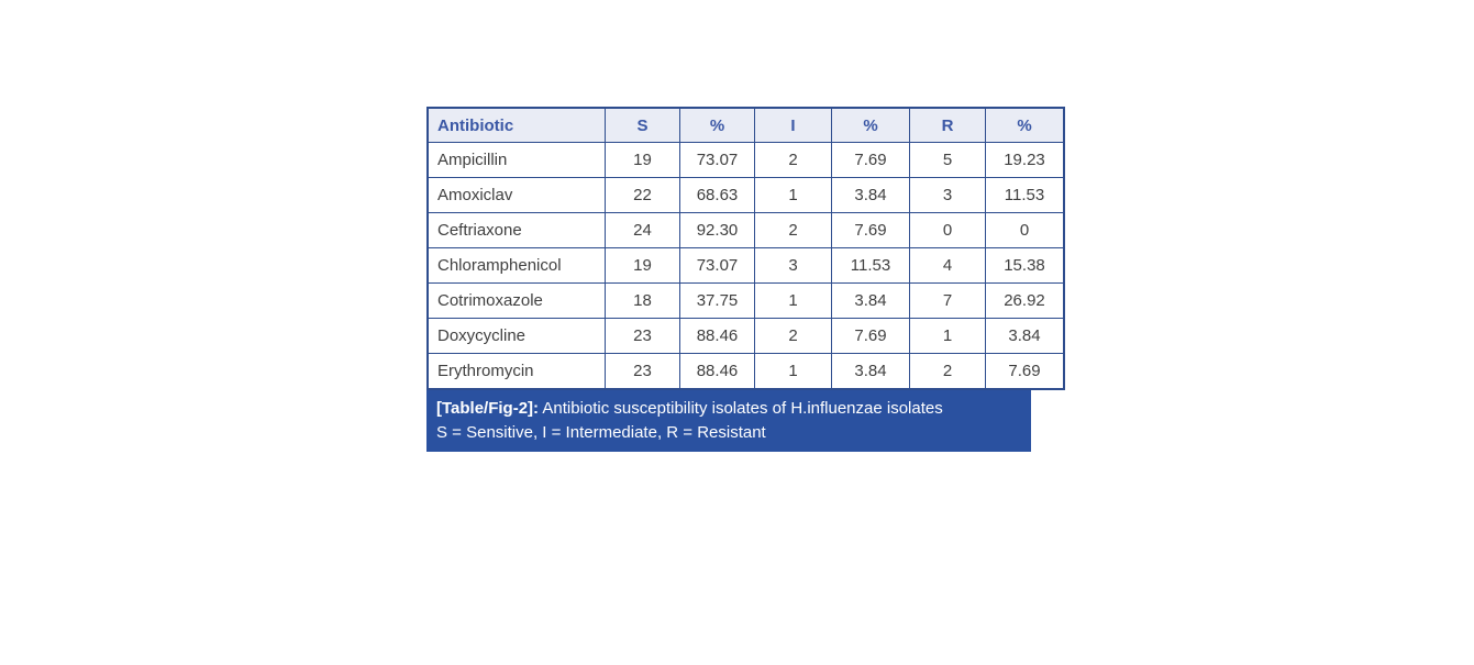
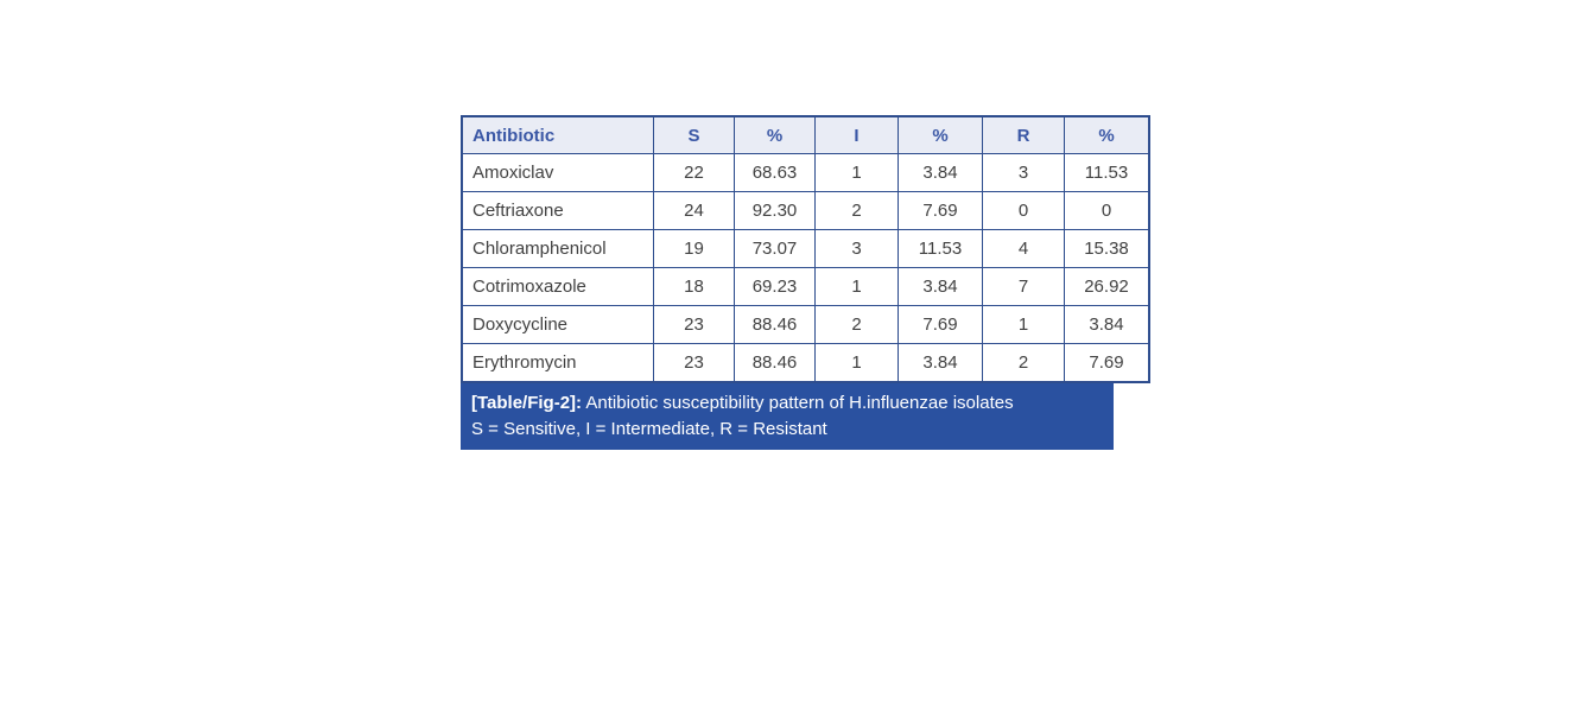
  Antibiotic	S	%	I	%	R	%
- Ampicillin	19	73.07	2	7.69	5	19.23
  Amoxiclav	22	68.63	1	3.84	3	11.53
  Ceftriaxone	24	92.30	2	7.69	0	0
  Chloramphenicol	19	73.07	3	11.53	4	15.38
- Cotrimoxazole	18	37.75	1	3.84	7	26.92
+ Cotrimoxazole	18	69.23	1	3.84	7	26.92
  Doxycycline	23	88.46	2	7.69	1	3.84
  Erythromycin	23	88.46	1	3.84	2	7.69
- [Table/Fig-2]: Antibiotic susceptibility isolates of H.influenzae isolates
+ [Table/Fig-2]: Antibiotic susceptibility pattern of H.influenzae isolates
  S = Sensitive, I = Intermediate, R = Resistant
